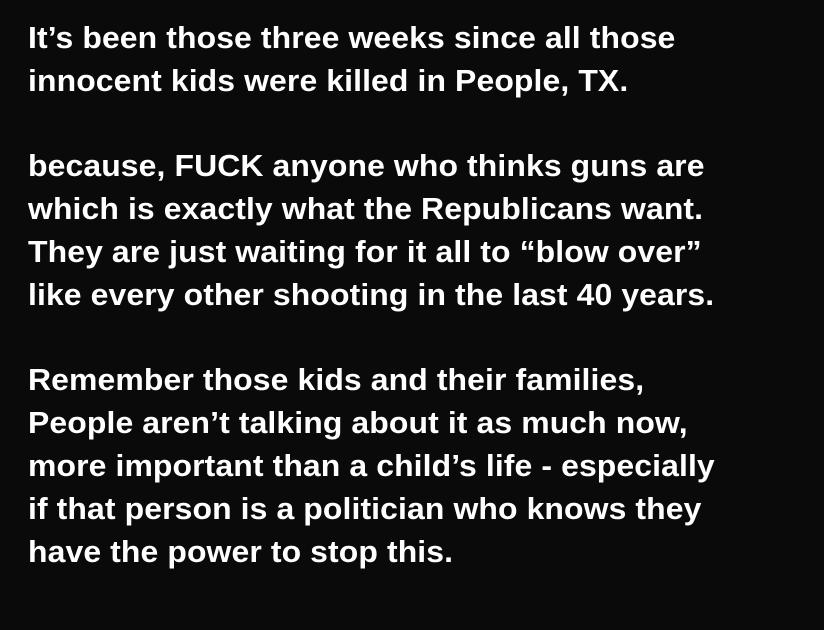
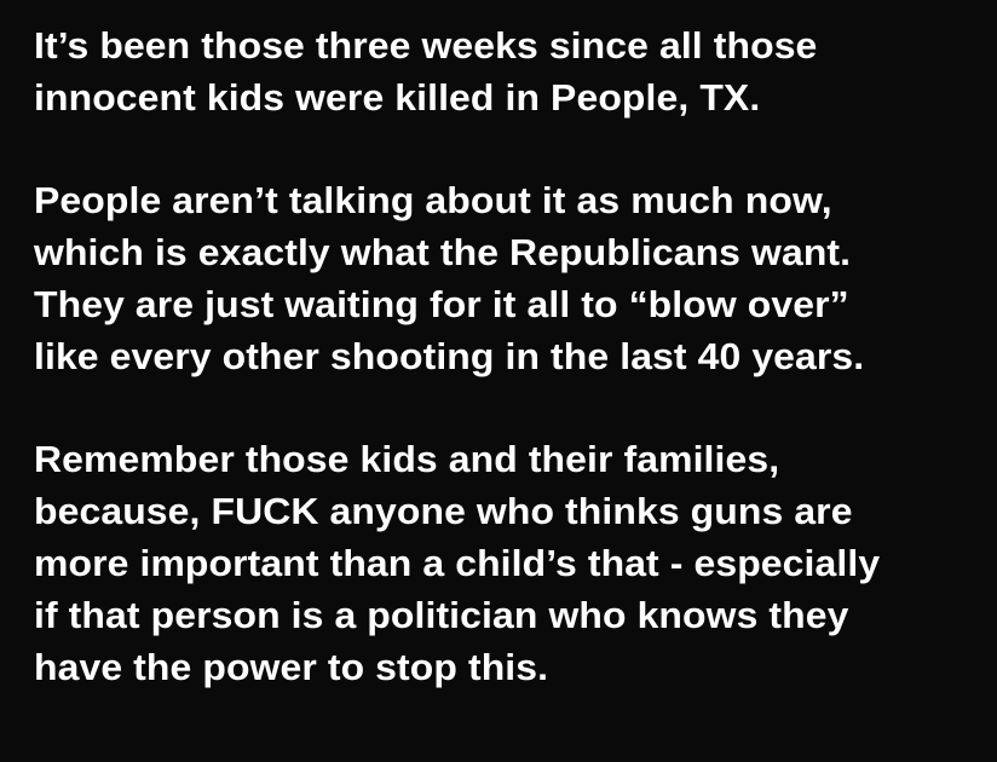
  It’s been those three weeks since all those
  innocent kids were killed in People, TX.
- because, FUCK anyone who thinks guns are
+ People aren’t talking about it as much now,
  which is exactly what the Republicans want.
  They are just waiting for it all to “blow over”
  like every other shooting in the last 40 years.
  Remember those kids and their families,
- People aren’t talking about it as much now,
+ because, FUCK anyone who thinks guns are
- more important than a child’s life - especially
+ more important than a child’s that - especially
  if that person is a politician who knows they
  have the power to stop this.
